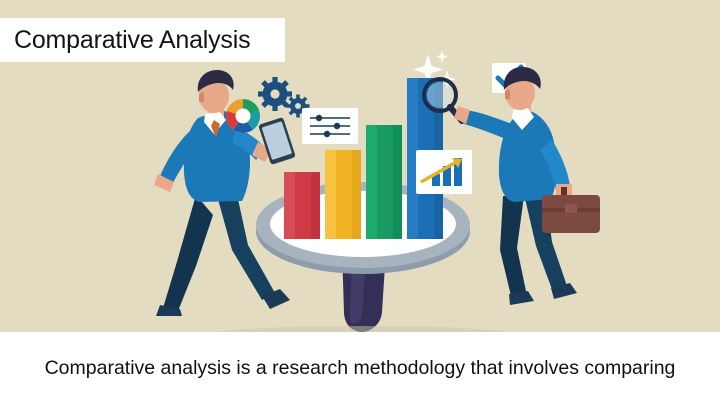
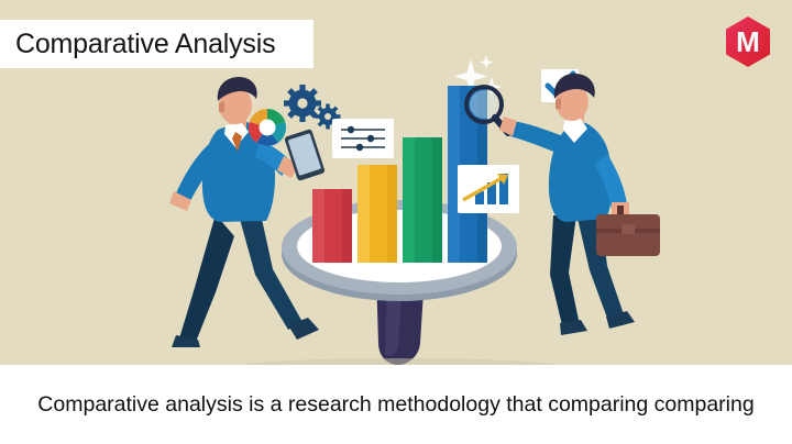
  Comparative Analysis
+ M
- Comparative analysis is a research methodology that involves comparing
+ Comparative analysis is a research methodology that comparing comparing
